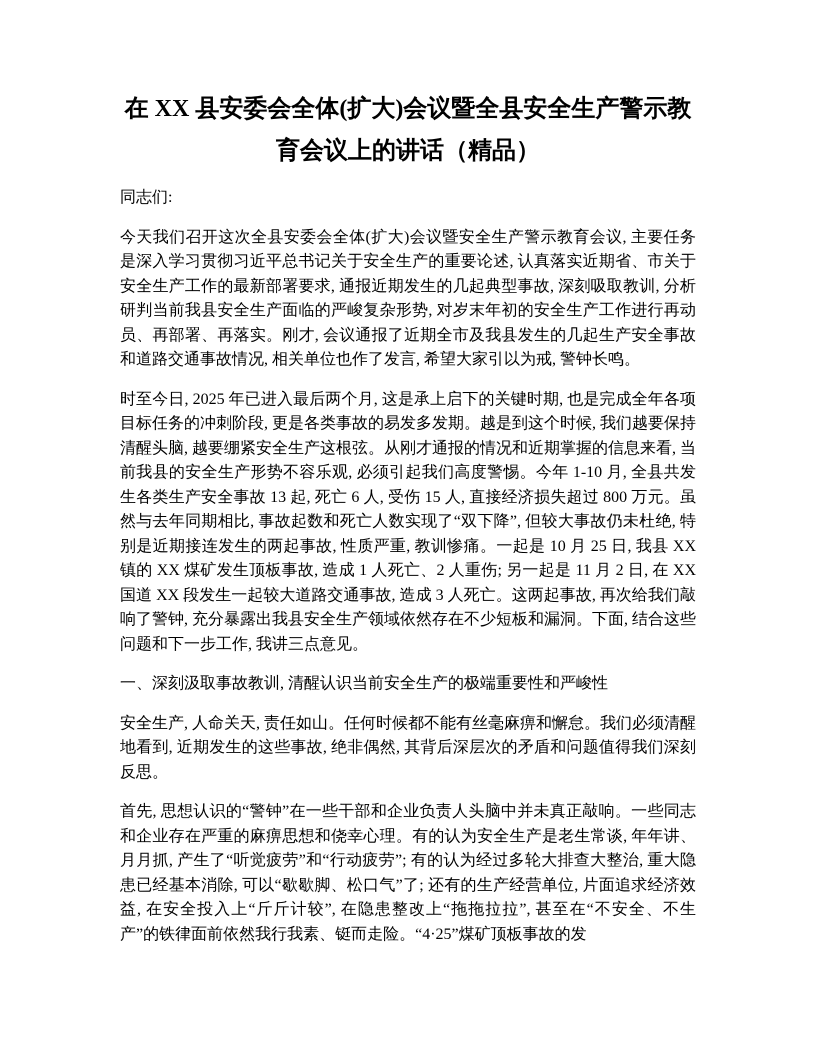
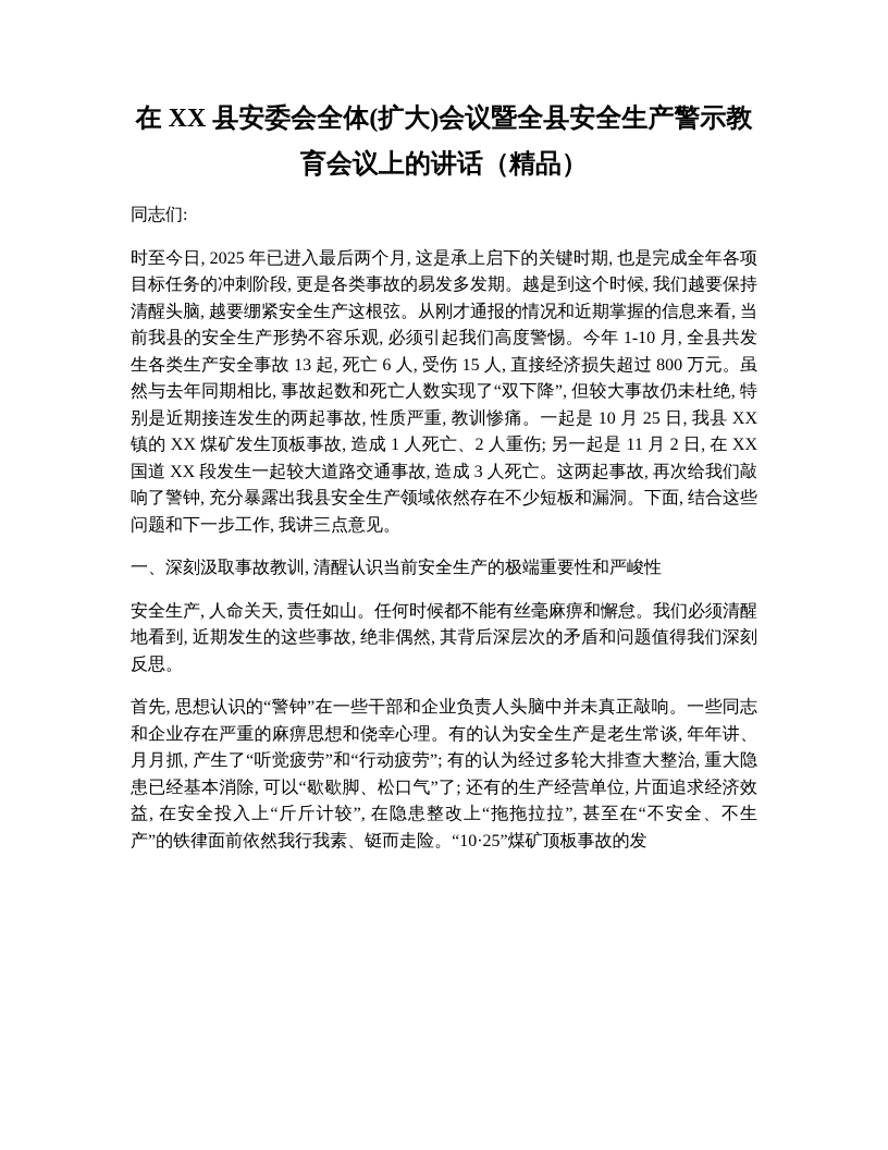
  在 XX 县安委会全体(扩大)会议暨全县安全生产警示教育会议上的讲话（精品）
  同志们:
- 今天我们召开这次全县安委会全体(扩大)会议暨安全生产警示教育会议, 主要任务是深入学习贯彻习近平总书记关于安全生产的重要论述, 认真落实近期省、市关于安全生产工作的最新部署要求, 通报近期发生的几起典型事故, 深刻吸取教训, 分析研判当前我县安全生产面临的严峻复杂形势, 对岁末年初的安全生产工作进行再动员、再部署、再落实。刚才, 会议通报了近期全市及我县发生的几起生产安全事故和道路交通事故情况, 相关单位也作了发言, 希望大家引以为戒, 警钟长鸣。
  时至今日, 2025 年已进入最后两个月, 这是承上启下的关键时期, 也是完成全年各项目标任务的冲刺阶段, 更是各类事故的易发多发期。越是到这个时候, 我们越要保持清醒头脑, 越要绷紧安全生产这根弦。从刚才通报的情况和近期掌握的信息来看, 当前我县的安全生产形势不容乐观, 必须引起我们高度警惕。今年 1-10 月, 全县共发生各类生产安全事故 13 起, 死亡 6 人, 受伤 15 人, 直接经济损失超过 800 万元。虽然与去年同期相比, 事故起数和死亡人数实现了“双下降”, 但较大事故仍未杜绝, 特别是近期接连发生的两起事故, 性质严重, 教训惨痛。一起是 10 月 25 日, 我县 XX 镇的 XX 煤矿发生顶板事故, 造成 1 人死亡、2 人重伤; 另一起是 11 月 2 日, 在 XX 国道 XX 段发生一起较大道路交通事故, 造成 3 人死亡。这两起事故, 再次给我们敲响了警钟, 充分暴露出我县安全生产领域依然存在不少短板和漏洞。下面, 结合这些问题和下一步工作, 我讲三点意见。
  一、深刻汲取事故教训, 清醒认识当前安全生产的极端重要性和严峻性
  安全生产, 人命关天, 责任如山。任何时候都不能有丝毫麻痹和懈怠。我们必须清醒地看到, 近期发生的这些事故, 绝非偶然, 其背后深层次的矛盾和问题值得我们深刻反思。
- 首先, 思想认识的“警钟”在一些干部和企业负责人头脑中并未真正敲响。一些同志和企业存在严重的麻痹思想和侥幸心理。有的认为安全生产是老生常谈, 年年讲、月月抓, 产生了“听觉疲劳”和“行动疲劳”; 有的认为经过多轮大排查大整治, 重大隐患已经基本消除, 可以“歇歇脚、松口气”了; 还有的生产经营单位, 片面追求经济效益, 在安全投入上“斤斤计较”, 在隐患整改上“拖拖拉拉”, 甚至在“不安全、不生产”的铁律面前依然我行我素、铤而走险。“4·25”煤矿顶板事故的发
+ 首先, 思想认识的“警钟”在一些干部和企业负责人头脑中并未真正敲响。一些同志和企业存在严重的麻痹思想和侥幸心理。有的认为安全生产是老生常谈, 年年讲、月月抓, 产生了“听觉疲劳”和“行动疲劳”; 有的认为经过多轮大排查大整治, 重大隐患已经基本消除, 可以“歇歇脚、松口气”了; 还有的生产经营单位, 片面追求经济效益, 在安全投入上“斤斤计较”, 在隐患整改上“拖拖拉拉”, 甚至在“不安全、不生产”的铁律面前依然我行我素、铤而走险。“10·25”煤矿顶板事故的发
